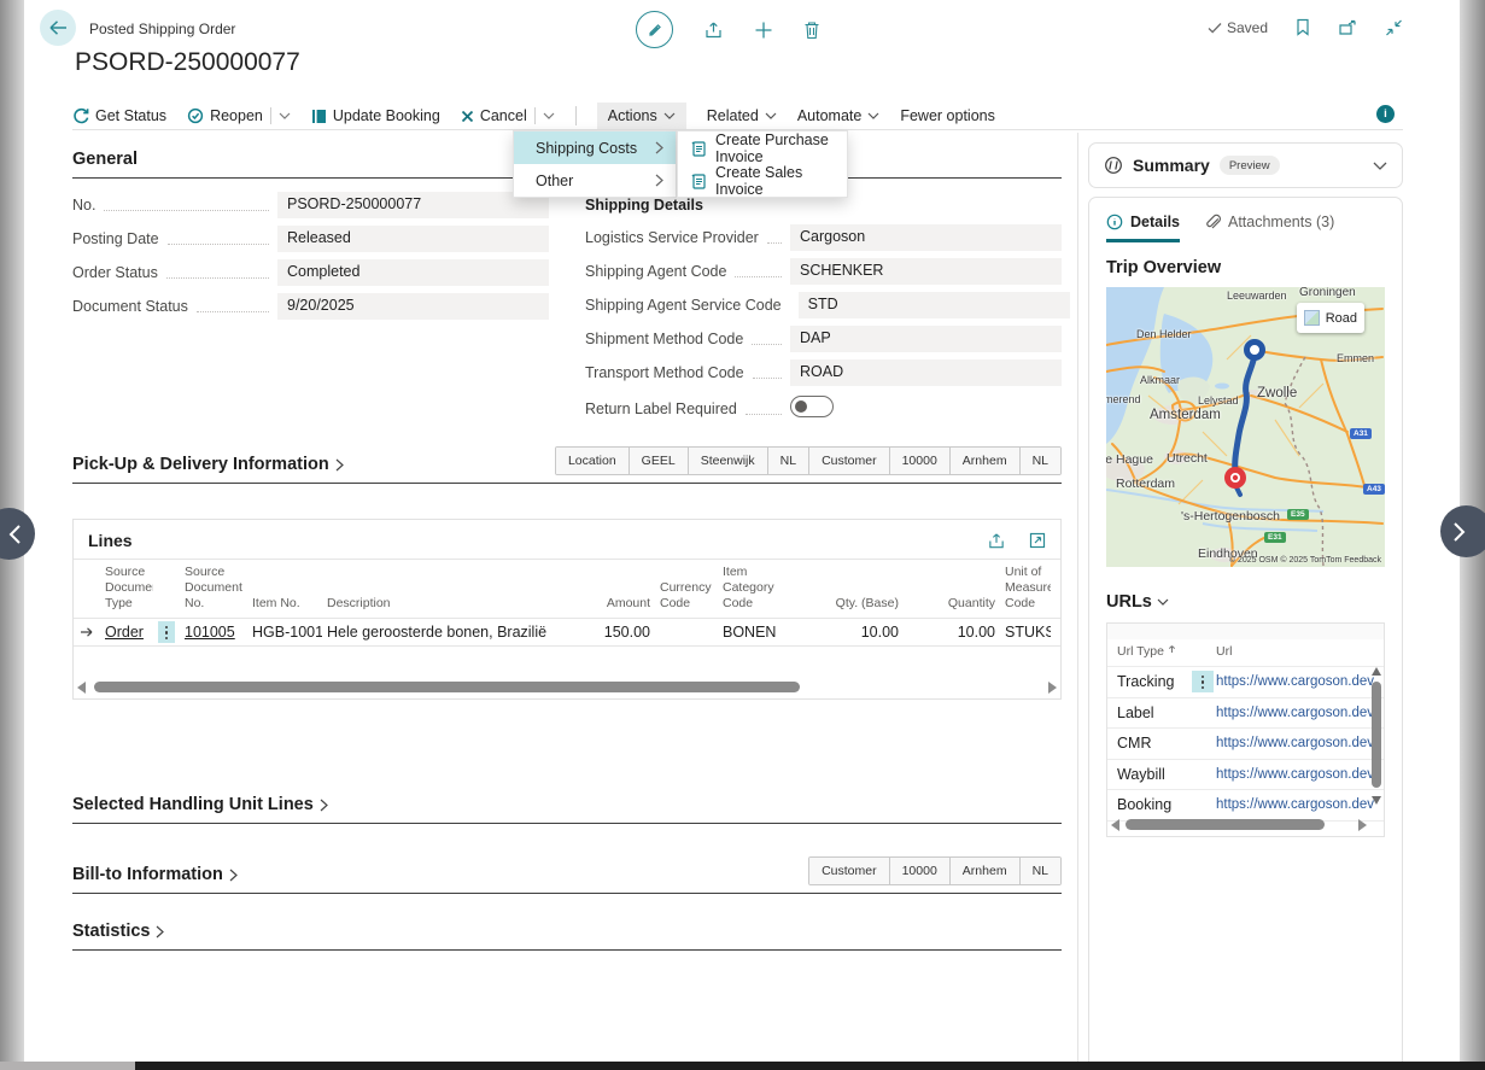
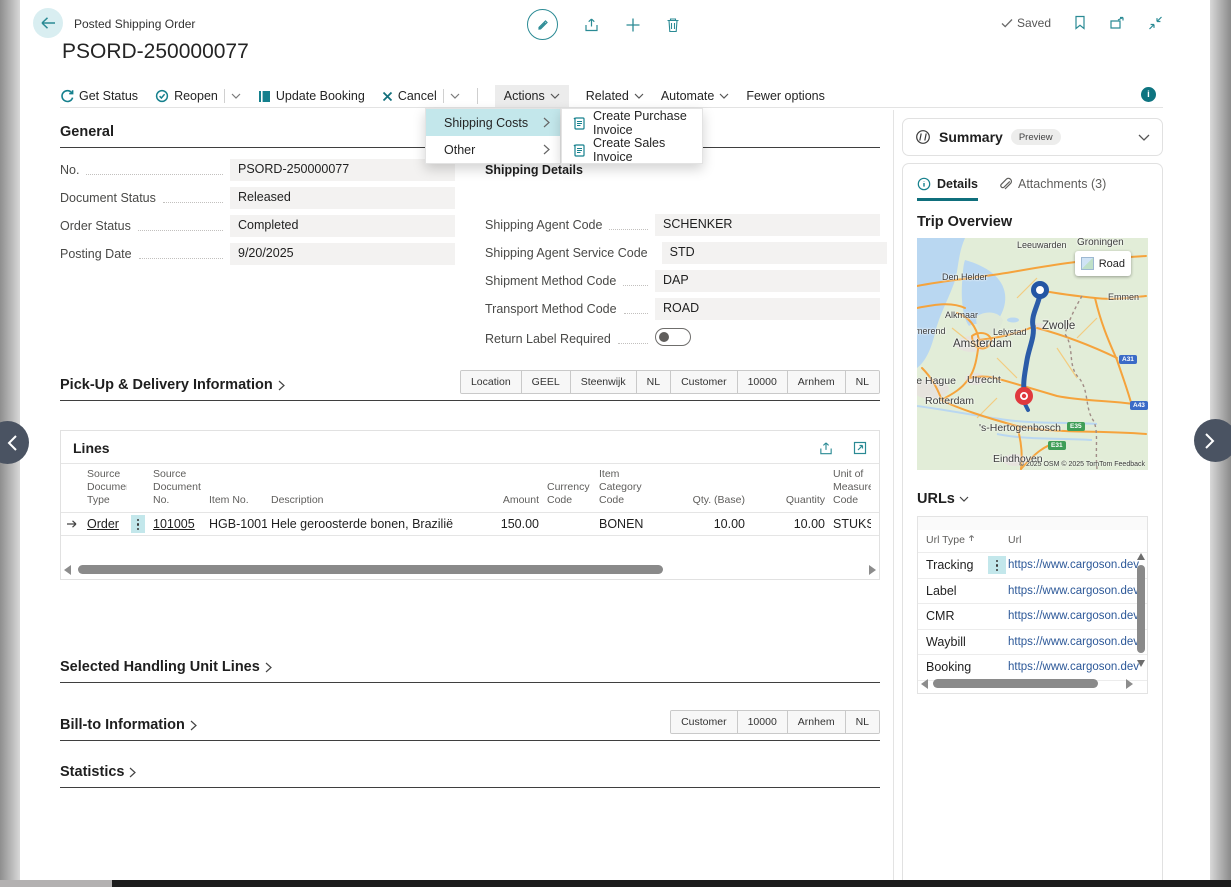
  Posted Shipping Order
  Saved
  PSORD-250000077
  Get Status
  Reopen
  Update Booking
  Cancel
  Actions
  Related
  Automate
  Fewer options
  i
  Shipping Costs
  Other
  Create Purchase Invoice
  Create Sales Invoice
  General
  No.
  PSORD-250000077
- Posting Date
+ Document Status
  Released
  Order Status
  Completed
- Document Status
+ Posting Date
  9/20/2025
  Shipping Details
- Logistics Service Provider
- Cargoson
  Shipping Agent Code
  SCHENKER
  Shipping Agent Service Code
  STD
  Shipment Method Code
  DAP
  Transport Method Code
  ROAD
  Return Label Required
  Pick-Up & Delivery Information
  Location
  GEEL
  Steenwijk
  NL
  Customer
  10000
  Arnhem
  NL
  Lines
  Source Docume Type
  Source Document No.
  Item No.
  Description
  Amount
  Currency Code
  Item Category Code
  Qty. (Base)
  Quantity
  Unit of Measure Code
  Order
  101005
  HGB-1001
  Hele geroosterde bonen, Brazilië
  150.00
  BONEN
  10.00
  10.00
  STUKS
  Selected Handling Unit Lines
  Bill-to Information
  Customer
  10000
  Arnhem
  NL
  Statistics
  Summary
  Preview
  Details
  Attachments (3)
  Trip Overview
  Leeuwarden
  Groningen
  Den Helder
  Emmen
  Alkmaar
  Lelystad
  Zwolle
  Amsterdam
  e Hague
  Utrecht
  Rotterdam
  's-Hertogenbosch
  Eindhoven
  Road
  URLs
  Url Type
  Url
  Tracking
  https://www.cargoson.dev
  Label
  https://www.cargoson.de
  CMR
  https://www.cargoson.de
  Waybill
  https://www.cargoson.de
  Booking
  https://www.cargoson.dev
